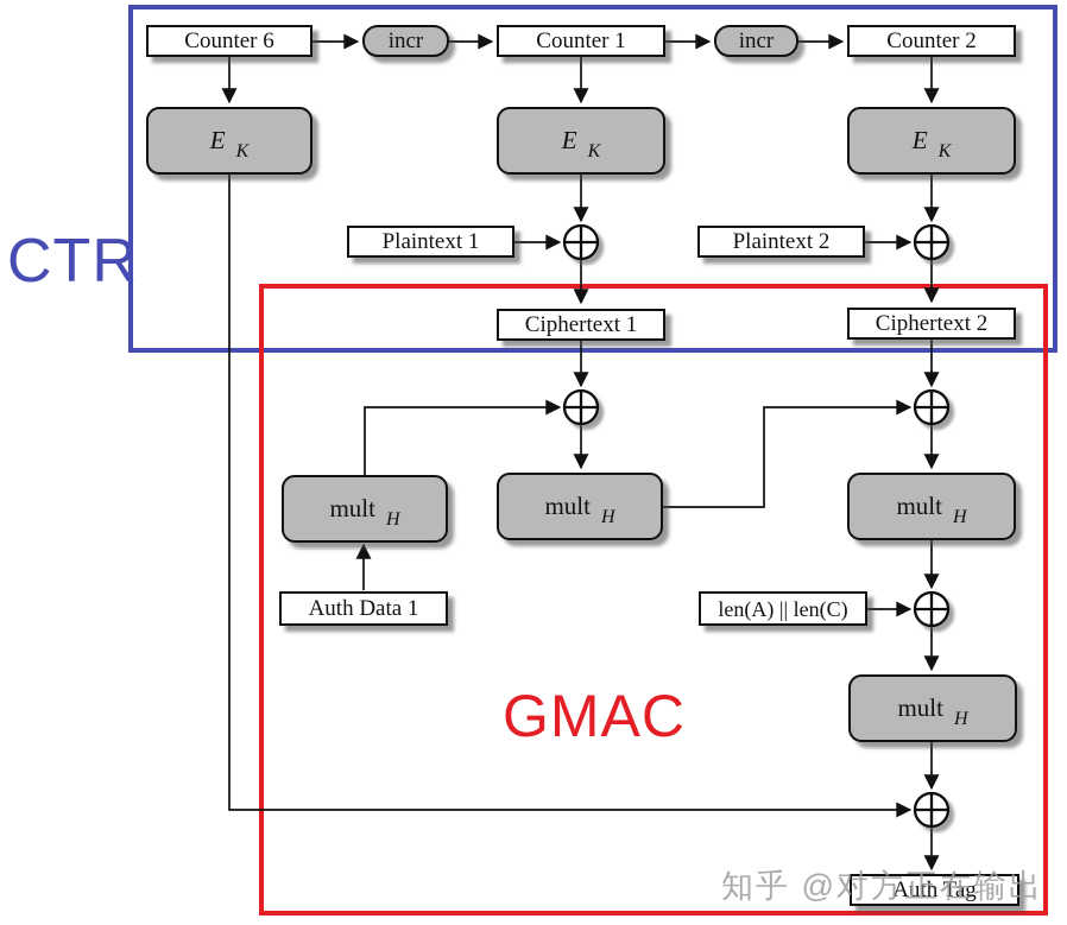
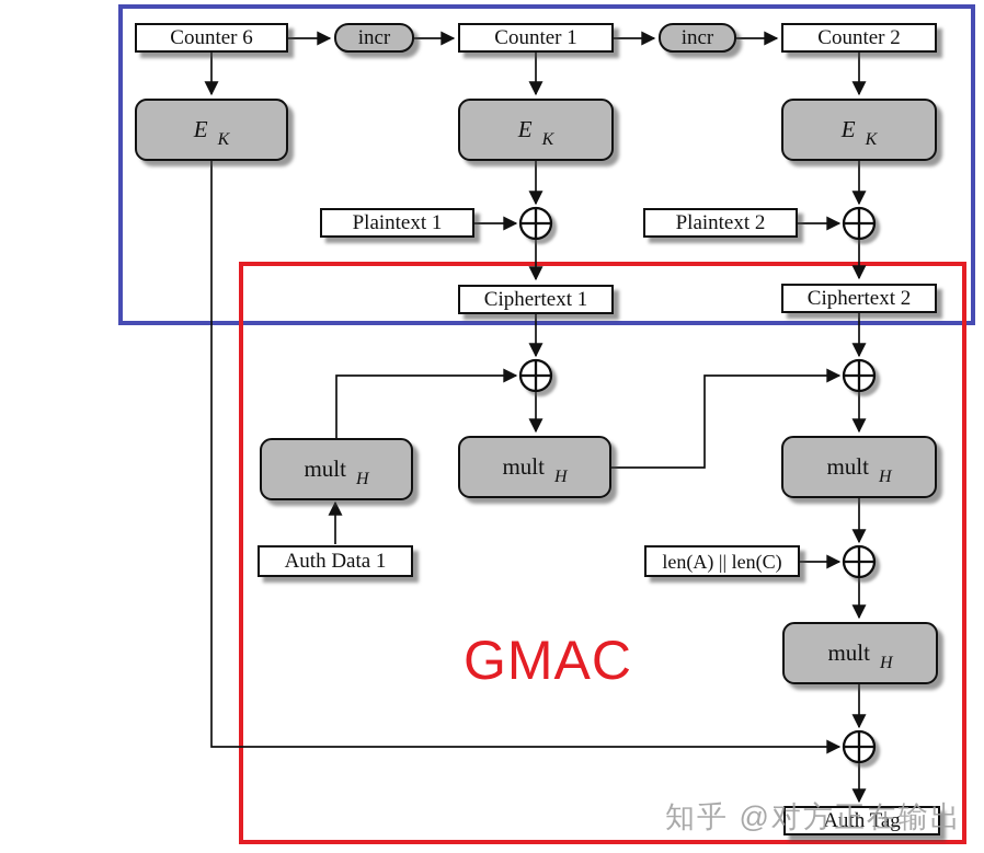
- CTR
  GMAC
  Counter 6
  incr
  Counter 1
  incr
  Counter 2
  E
  K
  E
  K
  E
  K
  Plaintext 1
  Plaintext 2
  Ciphertext 1
  Ciphertext 2
  mult
  H
  mult
  H
  mult
  H
  Auth Data 1
  len(A) || len(C)
  mult
  H
  Auth Tag
  知乎 @对方正在输出
